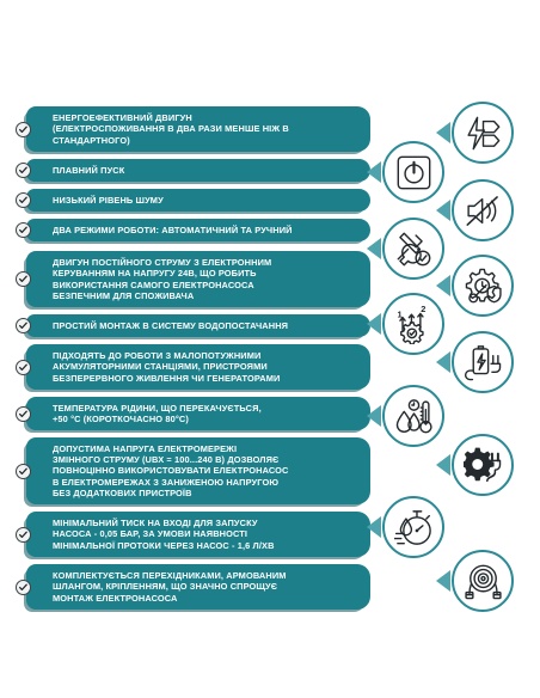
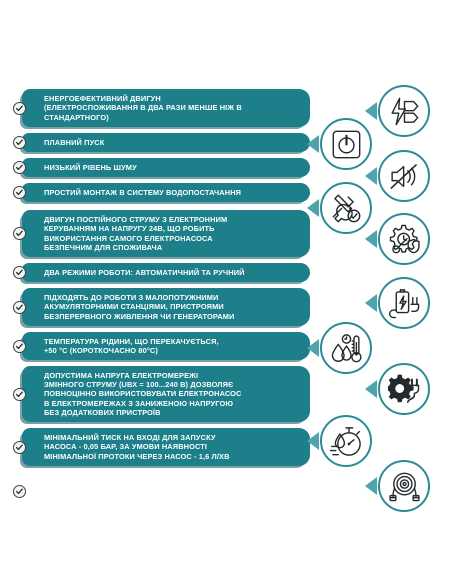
  ЕНЕРГОЕФЕКТИВНИЙ ДВИГУН
  (ЕЛЕКТРОСПОЖИВАННЯ В ДВА РАЗИ МЕНШЕ НІЖ В
  СТАНДАРТНОГО)
  ПЛАВНИЙ ПУСК
  НИЗЬКИЙ РІВЕНЬ ШУМУ
- ДВА РЕЖИМИ РОБОТИ: АВТОМАТИЧНИЙ ТА РУЧНИЙ
+ ПРОСТИЙ МОНТАЖ В СИСТЕМУ ВОДОПОСТАЧАННЯ
  ДВИГУН ПОСТІЙНОГО СТРУМУ З ЕЛЕКТРОННИМ
  КЕРУВАННЯМ НА НАПРУГУ 24В, ЩО РОБИТЬ
  ВИКОРИСТАННЯ САМОГО ЕЛЕКТРОНАСОСА
  БЕЗПЕЧНИМ ДЛЯ СПОЖИВАЧА
- ПРОСТИЙ МОНТАЖ В СИСТЕМУ ВОДОПОСТАЧАННЯ
+ ДВА РЕЖИМИ РОБОТИ: АВТОМАТИЧНИЙ ТА РУЧНИЙ
  ПІДХОДЯТЬ ДО РОБОТИ З МАЛОПОТУЖНИМИ
  АКУМУЛЯТОРНИМИ СТАНЦІЯМИ, ПРИСТРОЯМИ
  БЕЗПЕРЕРВНОГО ЖИВЛЕННЯ ЧИ ГЕНЕРАТОРАМИ
  ТЕМПЕРАТУРА РІДИНИ, ЩО ПЕРЕКАЧУЄТЬСЯ,
  +50 °C (КОРОТКОЧАСНО 80°C)
  ДОПУСТИМА НАПРУГА ЕЛЕКТРОМЕРЕЖІ
  ЗМІННОГО СТРУМУ (UВХ = 100...240 В) ДОЗВОЛЯЄ
  ПОВНОЦІННО ВИКОРИСТОВУВАТИ ЕЛЕКТРОНАСОС
  В ЕЛЕКТРОМЕРЕЖАХ З ЗАНИЖЕНОЮ НАПРУГОЮ
  БЕЗ ДОДАТКОВИХ ПРИСТРОЇВ
  МІНІМАЛЬНИЙ ТИСК НА ВХОДІ ДЛЯ ЗАПУСКУ
  НАСОСА - 0,05 БАР, ЗА УМОВИ НАЯВНОСТІ
  МІНІМАЛЬНОЇ ПРОТОКИ ЧЕРЕЗ НАСОС - 1,6 Л/ХВ
- КОМПЛЕКТУЄТЬСЯ ПЕРЕХІДНИКАМИ, АРМОВАНИМ
- ШЛАНГОМ, КРІПЛЕННЯМ, ЩО ЗНАЧНО СПРОЩУЄ
- МОНТАЖ ЕЛЕКТРОНАСОСА
- 1
- 2
